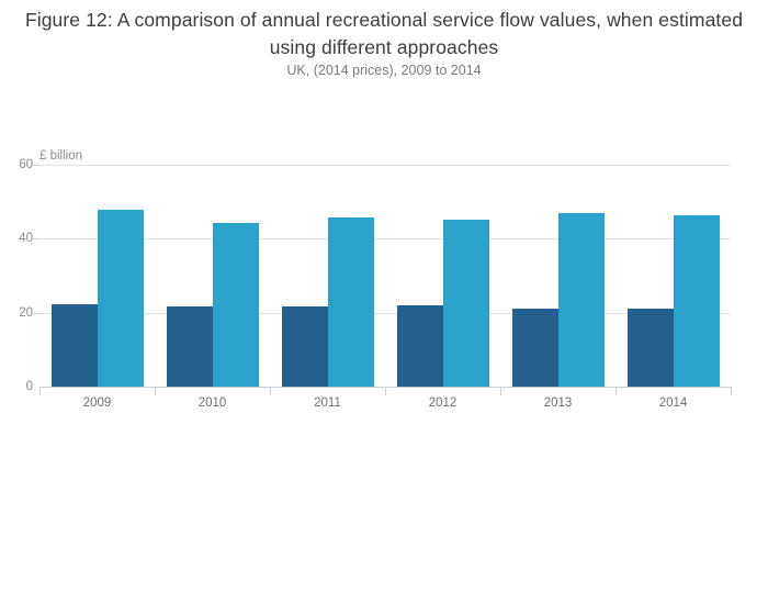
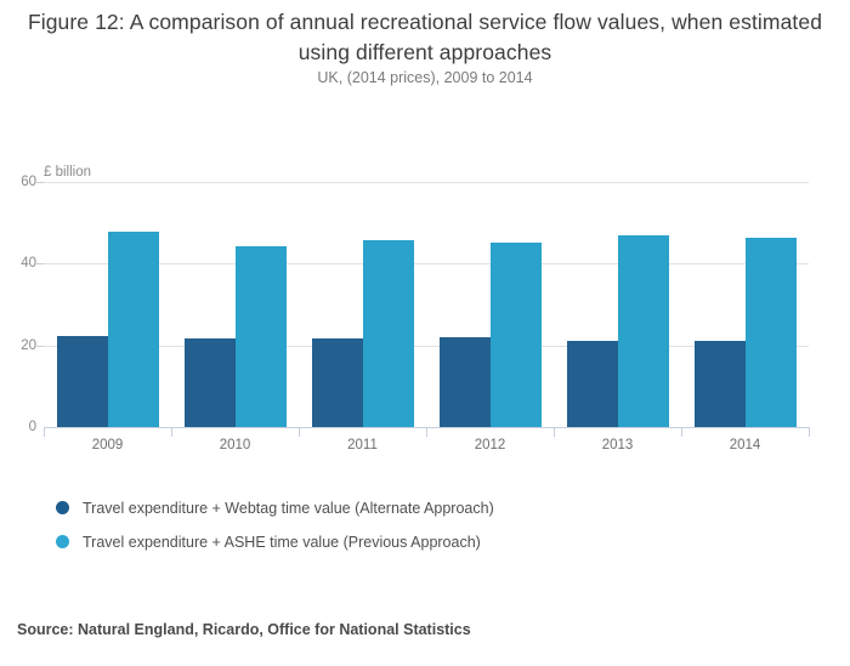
  Figure 12: A comparison of annual recreational service flow values, when estimated using different approaches
  UK, (2014 prices), 2009 to 2014
  £ billion
  0
  20
  40
  60
  2009
  2010
  2011
  2012
  2013
  2014
+ Travel expenditure + Webtag time value (Alternate Approach)
+ Travel expenditure + ASHE time value (Previous Approach)
+ Source: Natural England, Ricardo, Office for National Statistics
